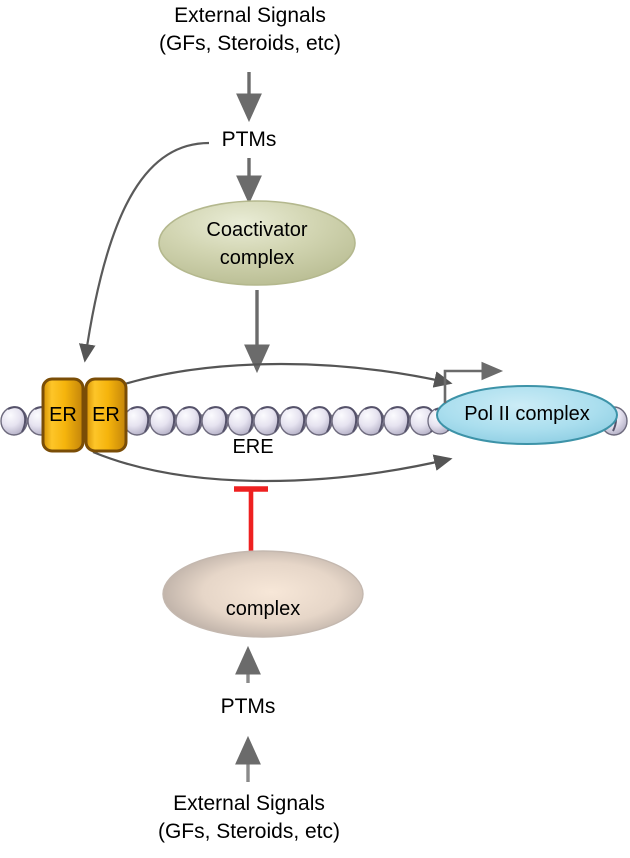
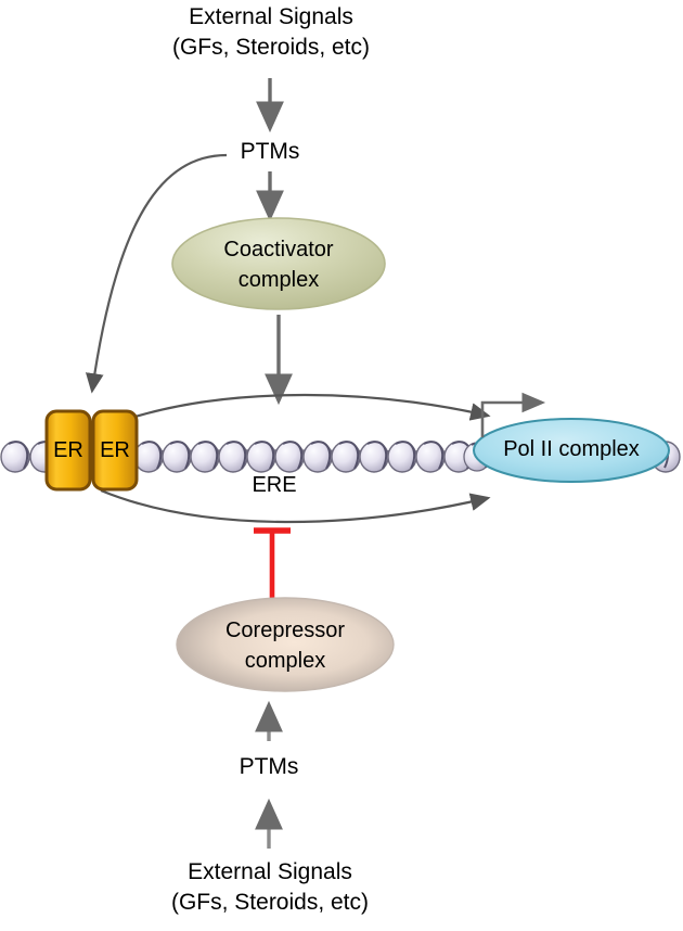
  External Signals
  (GFs, Steroids, etc)
  PTMs
  Coactivator
  complex
  ER
  ER
  ERE
  Pol II complex
+ Corepressor
  complex
  PTMs
  External Signals
  (GFs, Steroids, etc)
